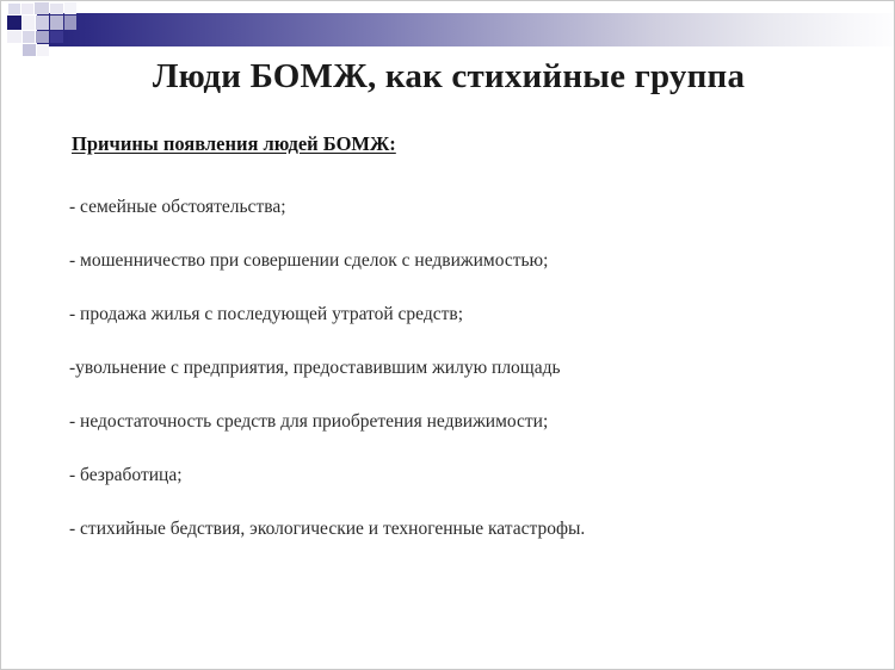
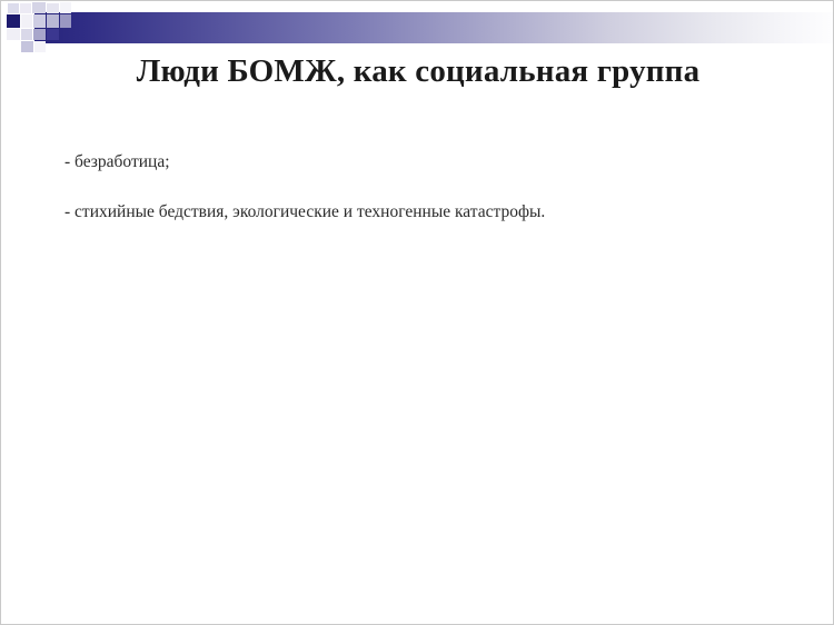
- Люди БОМЖ, как стихийные группа
+ Люди БОМЖ, как социальная группа
- Причины появления людей БОМЖ:
- - семейные обстоятельства;
- - мошенничество при совершении сделок с недвижимостью;
- - продажа жилья с последующей утратой средств;
- -увольнение с предприятия, предоставившим жилую площадь
- - недостаточность средств для приобретения недвижимости;
  - безработица;
  - стихийные бедствия, экологические и техногенные катастрофы.
